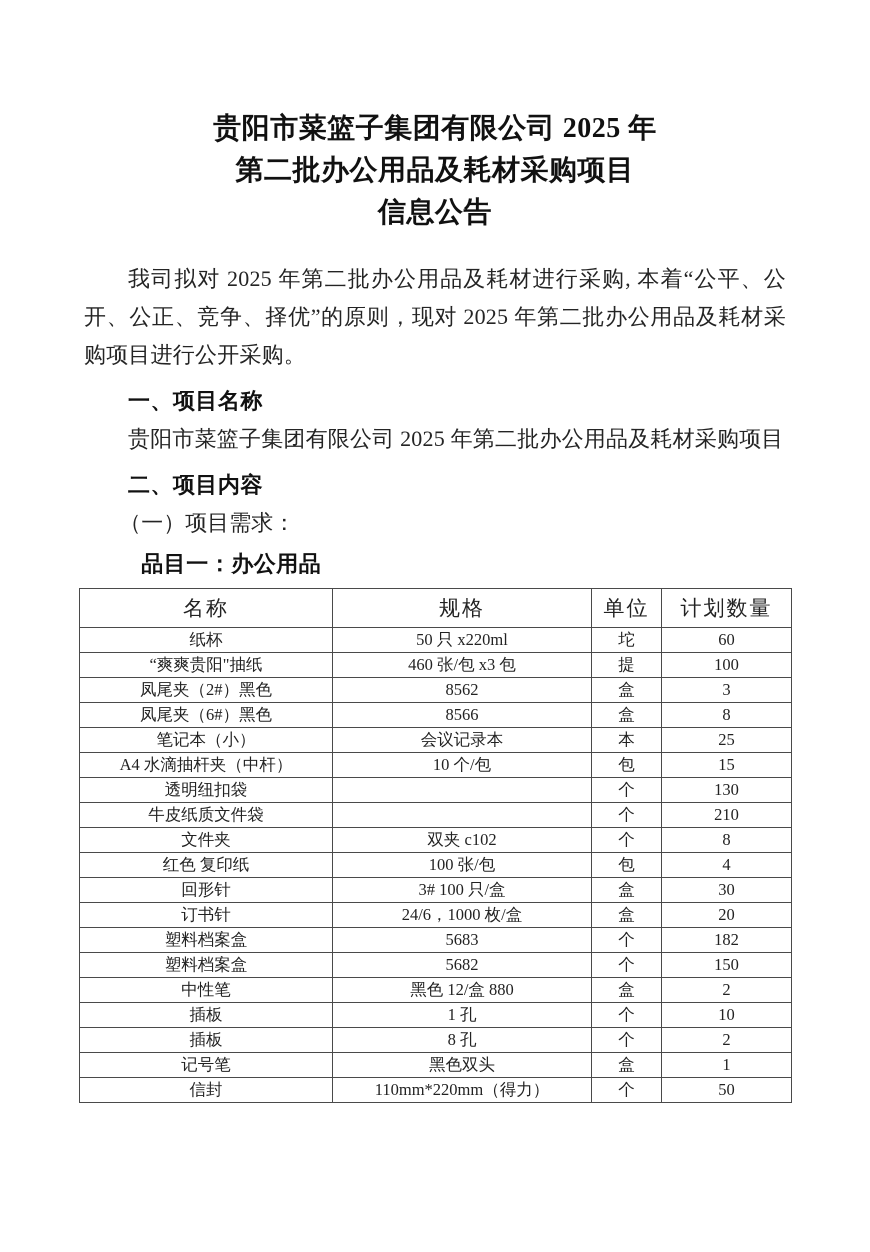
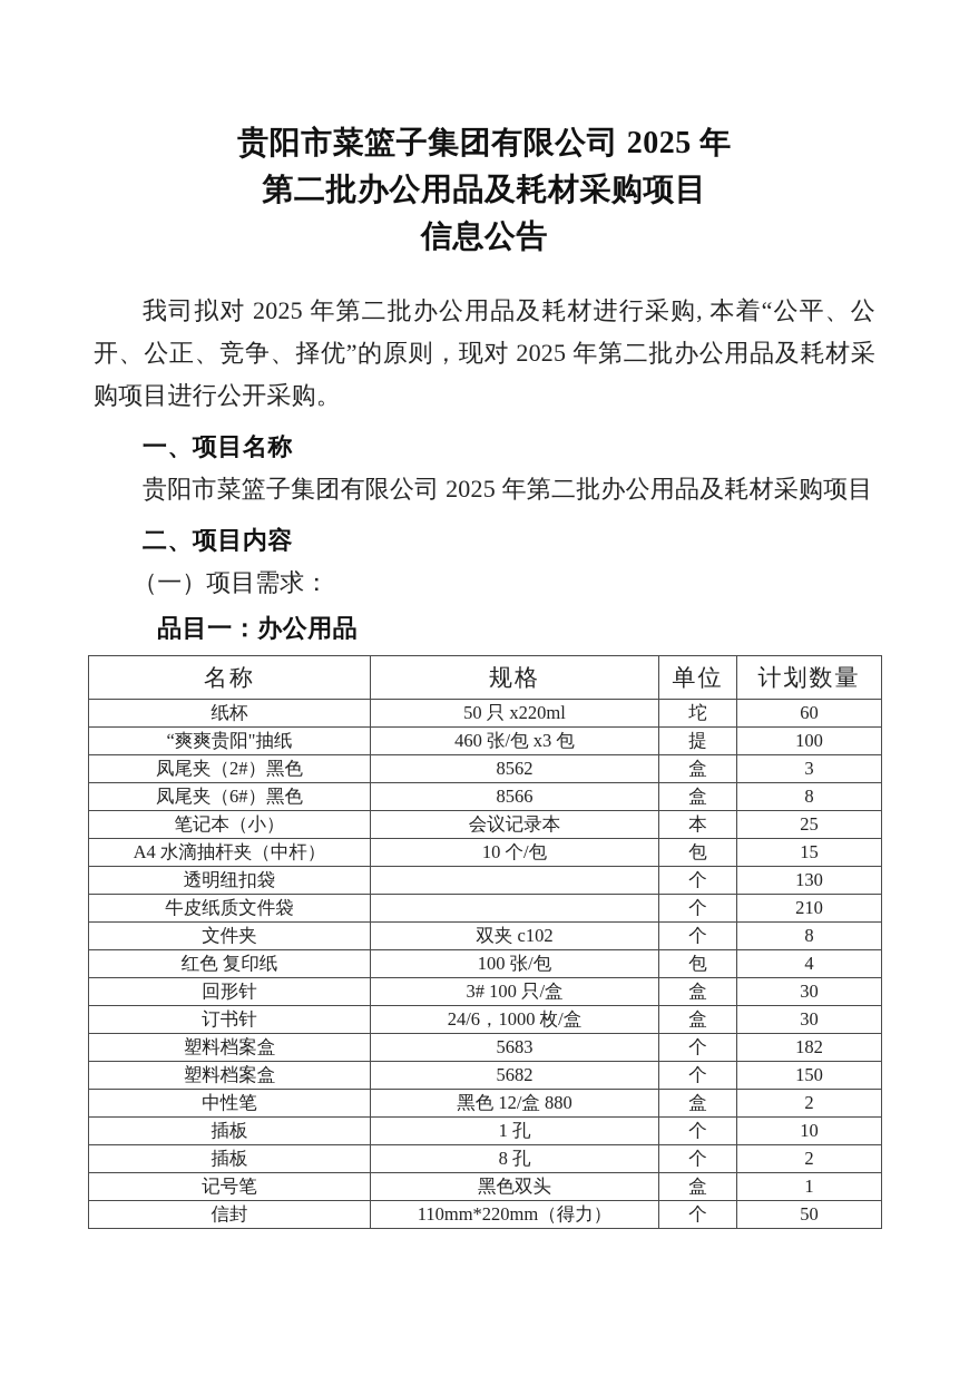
  贵阳市菜篮子集团有限公司 2025 年
  第二批办公用品及耗材采购项目
  信息公告
  我司拟对 2025 年第二批办公用品及耗材进行采购, 本着“公平、公开、公正、竞争、择优”的原则，现对 2025 年第二批办公用品及耗材采购项目进行公开采购。
  一、项目名称
  贵阳市菜篮子集团有限公司 2025 年第二批办公用品及耗材采购项目
  二、项目内容
  （一）项目需求：
  品目一：办公用品
  名称	规格	单位	计划数量
  纸杯	50 只 x220ml	坨	60
  “爽爽贵阳"抽纸	460 张/包 x3 包	提	100
  凤尾夹（2#）黑色	8562	盒	3
  凤尾夹（6#）黑色	8566	盒	8
  笔记本（小）	会议记录本	本	25
  A4 水滴抽杆夹（中杆）	10 个/包	包	15
  透明纽扣袋		个	130
  牛皮纸质文件袋		个	210
  文件夹	双夹 c102	个	8
  红色 复印纸	100 张/包	包	4
  回形针	3# 100 只/盒	盒	30
- 订书针	24/6，1000 枚/盒	盒	20
+ 订书针	24/6，1000 枚/盒	盒	30
  塑料档案盒	5683	个	182
  塑料档案盒	5682	个	150
  中性笔	黑色 12/盒 880	盒	2
  插板	1 孔	个	10
  插板	8 孔	个	2
  记号笔	黑色双头	盒	1
  信封	110mm*220mm（得力）	个	50
